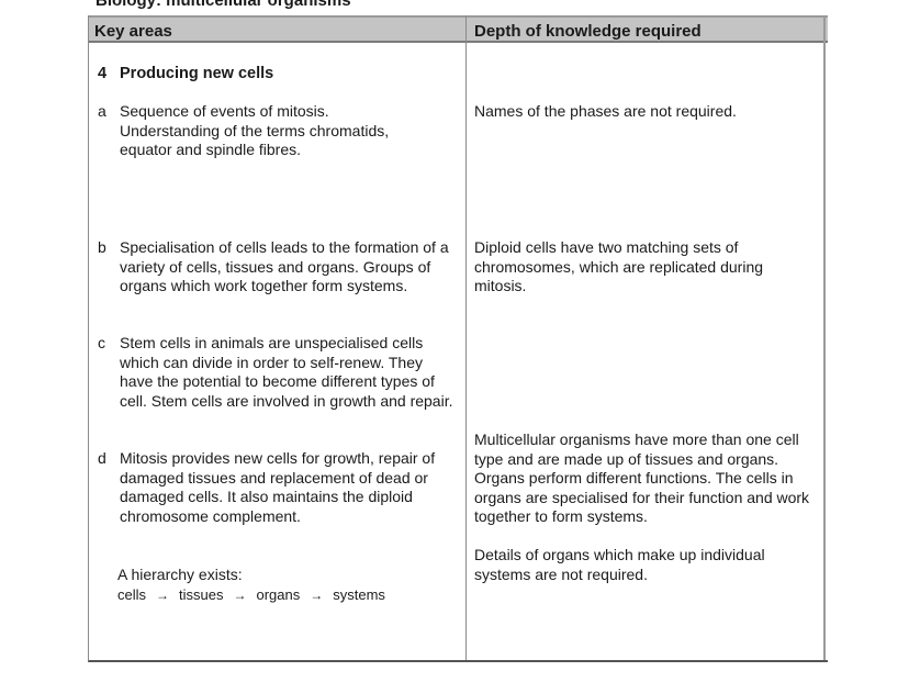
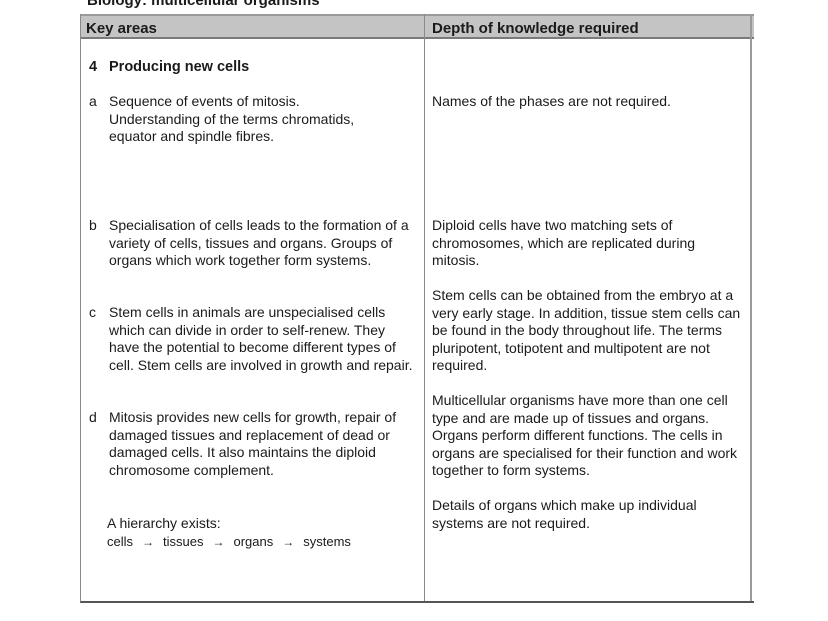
  Biology: multicellular organisms
  Key areas
  Depth of knowledge required
  4 Producing new cells
  a
  Sequence of events of mitosis. Understanding of the terms chromatids, equator and spindle fibres.
  Names of the phases are not required.
  b
  Specialisation of cells leads to the formation of a variety of cells, tissues and organs. Groups of organs which work together form systems.
  Diploid cells have two matching sets of chromosomes, which are replicated during mitosis.
  c
  Stem cells in animals are unspecialised cells which can divide in order to self-renew. They have the potential to become different types of cell. Stem cells are involved in growth and repair.
+ Stem cells can be obtained from the embryo at a very early stage. In addition, tissue stem cells can be found in the body throughout life. The terms pluripotent, totipotent and multipotent are not required.
  d
  Mitosis provides new cells for growth, repair of damaged tissues and replacement of dead or damaged cells. It also maintains the diploid chromosome complement.
  Multicellular organisms have more than one cell type and are made up of tissues and organs. Organs perform different functions. The cells in organs are specialised for their function and work together to form systems.
  Details of organs which make up individual systems are not required.
  A hierarchy exists:
  cells → tissues → organs → systems
